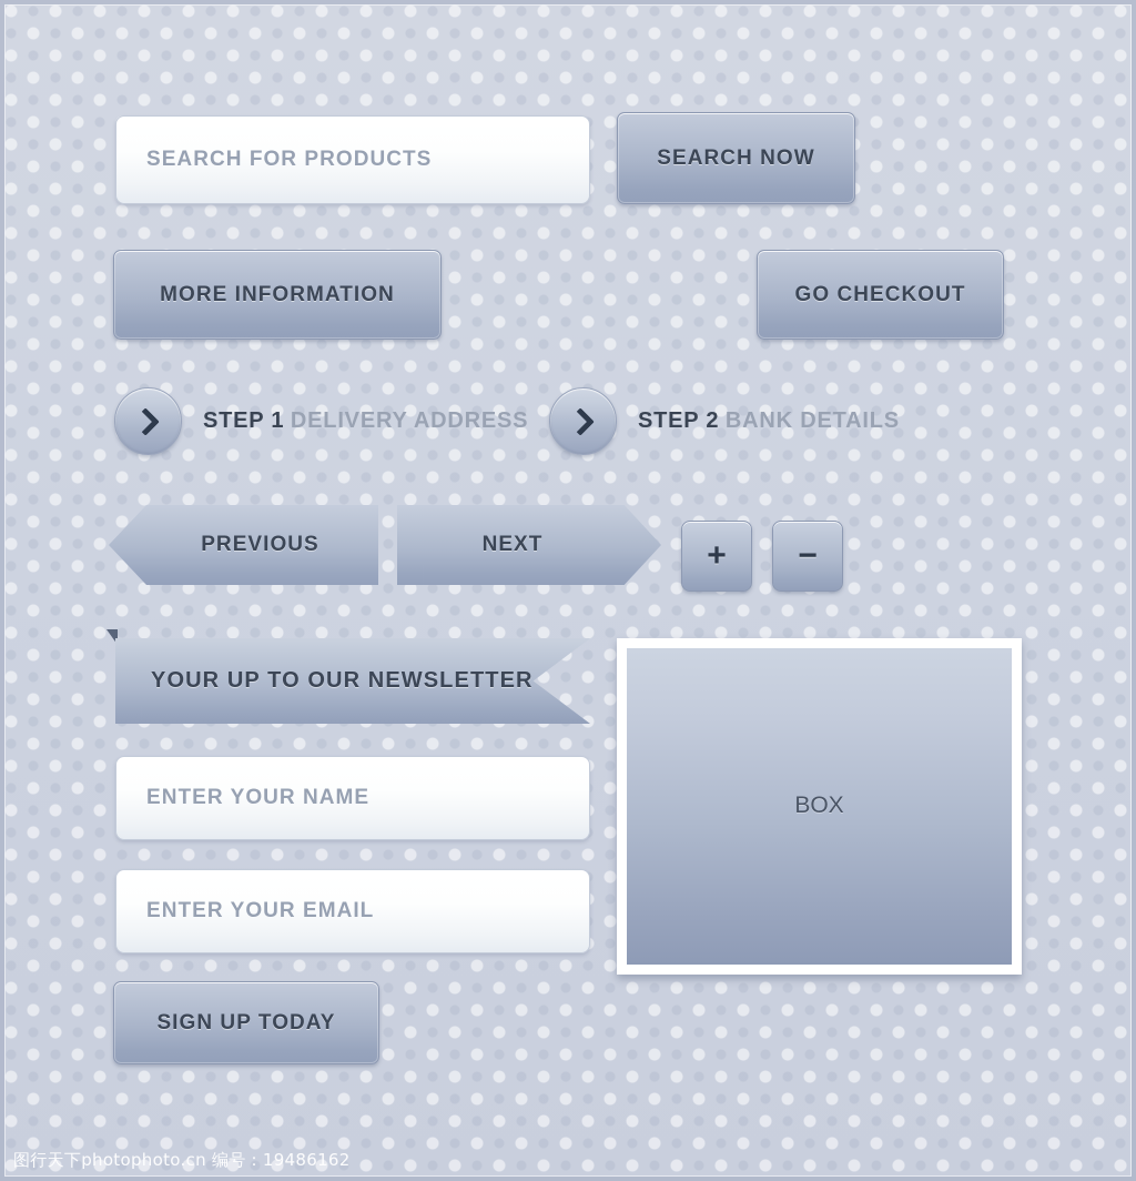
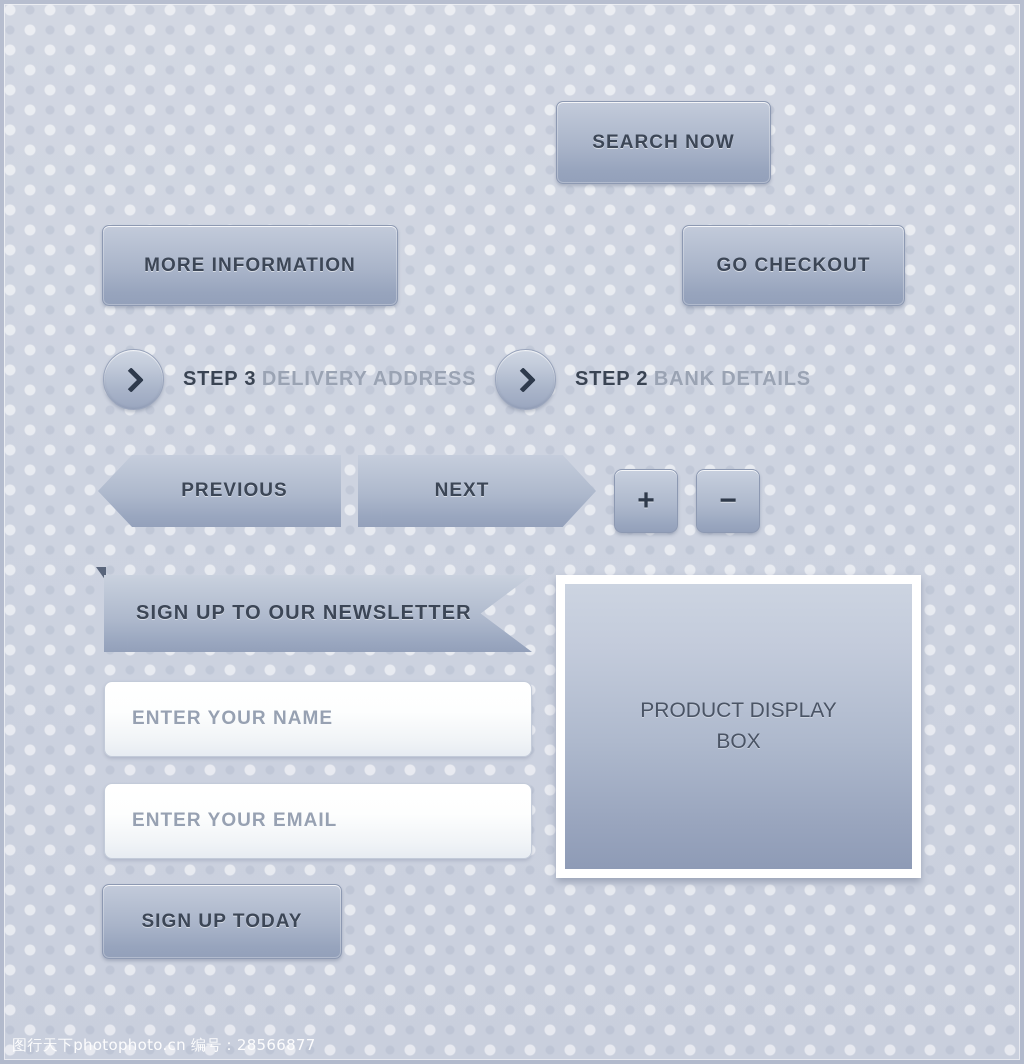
- SEARCH FOR PRODUCTS
  SEARCH NOW
  MORE INFORMATION
  GO CHECKOUT
- STEP 1 DELIVERY ADDRESS
+ STEP 3 DELIVERY ADDRESS
  STEP 2 BANK DETAILS
  PREVIOUS
  NEXT
  +
  −
- YOUR UP TO OUR NEWSLETTER
+ SIGN UP TO OUR NEWSLETTER
  ENTER YOUR NAME
  ENTER YOUR EMAIL
  SIGN UP TODAY
+ PRODUCT DISPLAY
  BOX
- 图行天下photophoto.cn 编号：19486162
+ 图行天下photophoto.cn 编号：28566877
